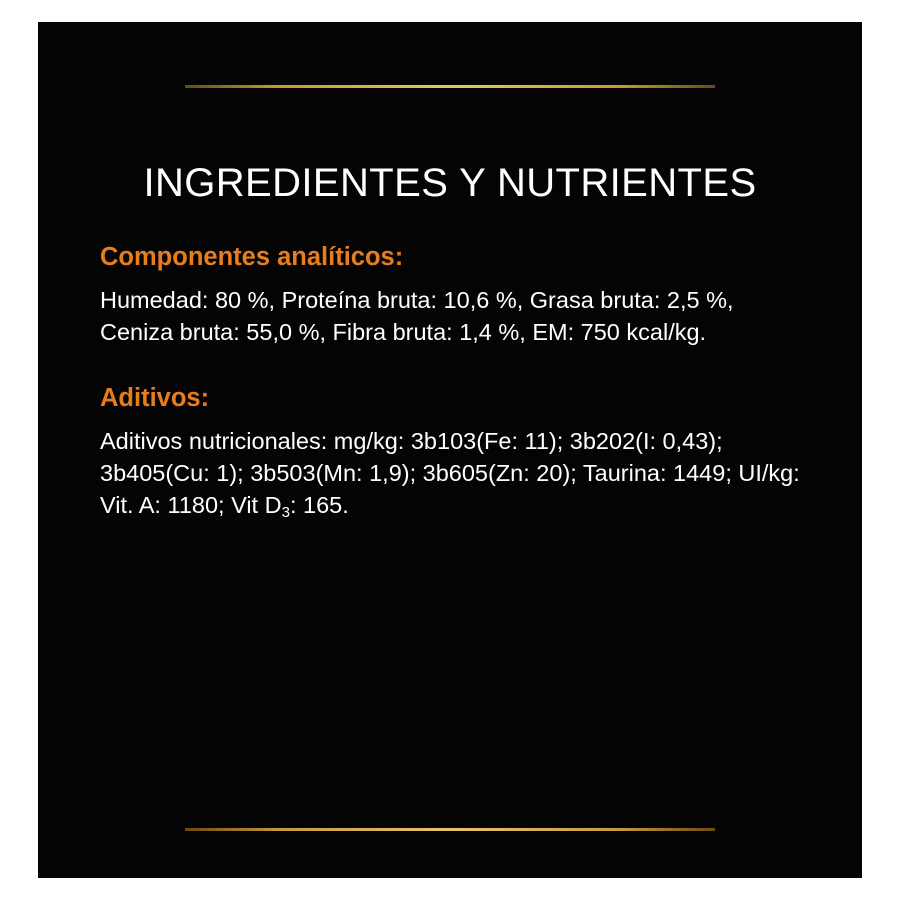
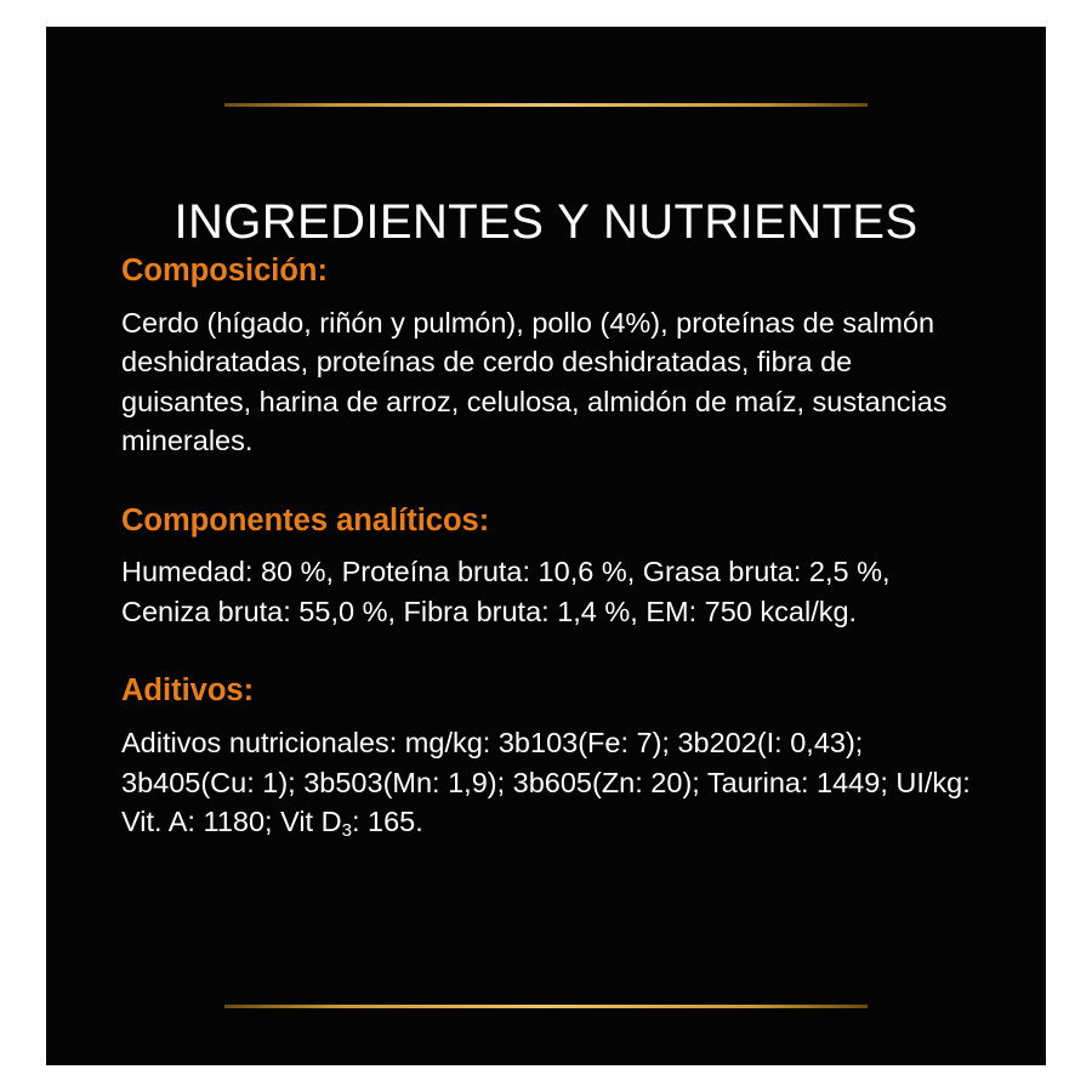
  INGREDIENTES Y NUTRIENTES
+ Composición:
+ Cerdo (hígado, riñón y pulmón), pollo (4%), proteínas de salmón deshidratadas, proteínas de cerdo deshidratadas, fibra de guisantes, harina de arroz, celulosa, almidón de maíz, sustancias minerales.
  Componentes analíticos:
  Humedad: 80 %, Proteína bruta: 10,6 %, Grasa bruta: 2,5 %, Ceniza bruta: 55,0 %, Fibra bruta: 1,4 %, EM: 750 kcal/kg.
  Aditivos:
- Aditivos nutricionales: mg/kg: 3b103(Fe: 11); 3b202(I: 0,43); 3b405(Cu: 1); 3b503(Mn: 1,9); 3b605(Zn: 20); Taurina: 1449; UI/kg: Vit. A: 1180; Vit D3: 165.
+ Aditivos nutricionales: mg/kg: 3b103(Fe: 7); 3b202(I: 0,43); 3b405(Cu: 1); 3b503(Mn: 1,9); 3b605(Zn: 20); Taurina: 1449; UI/kg: Vit. A: 1180; Vit D3: 165.
